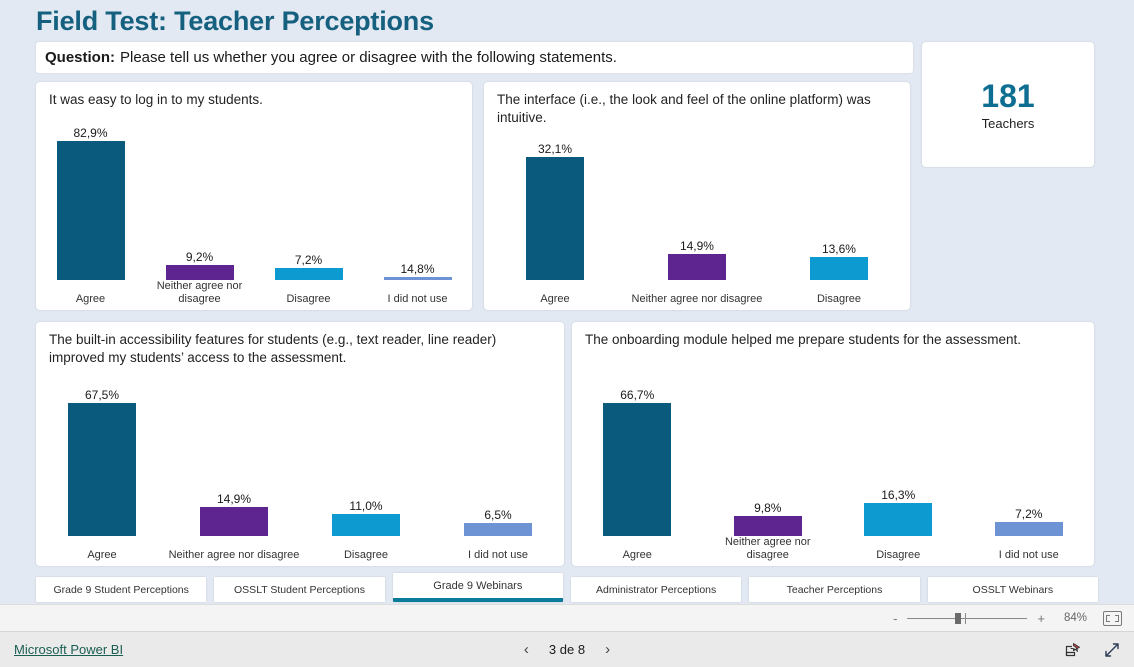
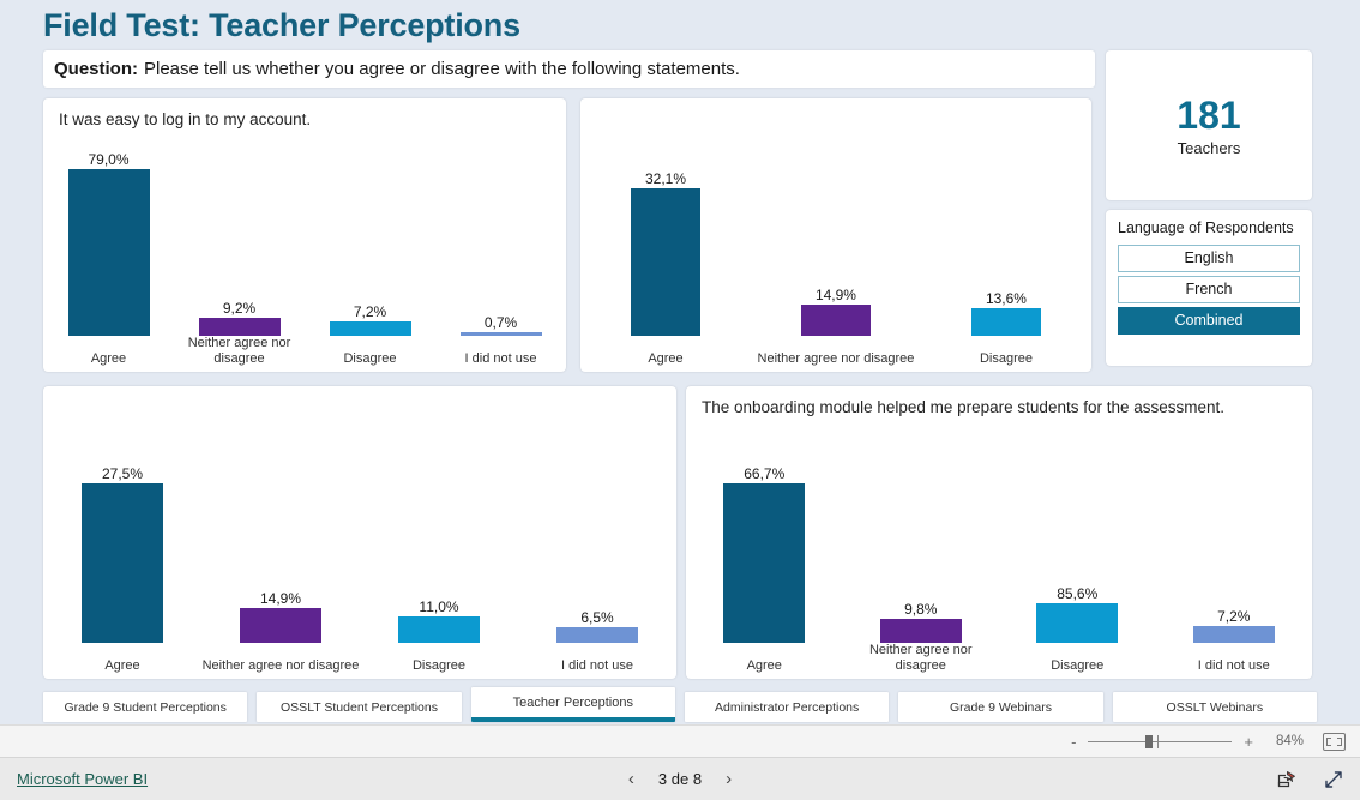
  Field Test: Teacher Perceptions
  Question:
  Please tell us whether you agree or disagree with the following statements.
- It was easy to log in to my students.
+ It was easy to log in to my account.
- 82,9%
+ 79,0%
  Agree
  9,2%
  Neither agree nor disagree
  7,2%
  Disagree
- 14,8%
+ 0,7%
  I did not use
- The interface (i.e., the look and feel of the online platform) was intuitive.
  32,1%
  Agree
  14,9%
  Neither agree nor disagree
  13,6%
  Disagree
- The built-in accessibility features for students (e.g., text reader, line reader) improved my students’ access to the assessment.
- 67,5%
+ 27,5%
  Agree
  14,9%
  Neither agree nor disagree
  11,0%
  Disagree
  6,5%
  I did not use
  The onboarding module helped me prepare students for the assessment.
  66,7%
  Agree
  9,8%
  Neither agree nor disagree
- 16,3%
+ 85,6%
  Disagree
  7,2%
  I did not use
  181
  Teachers
+ Language of Respondents
+ English
+ French
+ Combined
  Grade 9 Student Perceptions
  OSSLT Student Perceptions
- Grade 9 Webinars
+ Teacher Perceptions
  Administrator Perceptions
- Teacher Perceptions
+ Grade 9 Webinars
  OSSLT Webinars
  -
  +
  84%
  Microsoft Power BI
  ‹
  3 de 8
  ›
